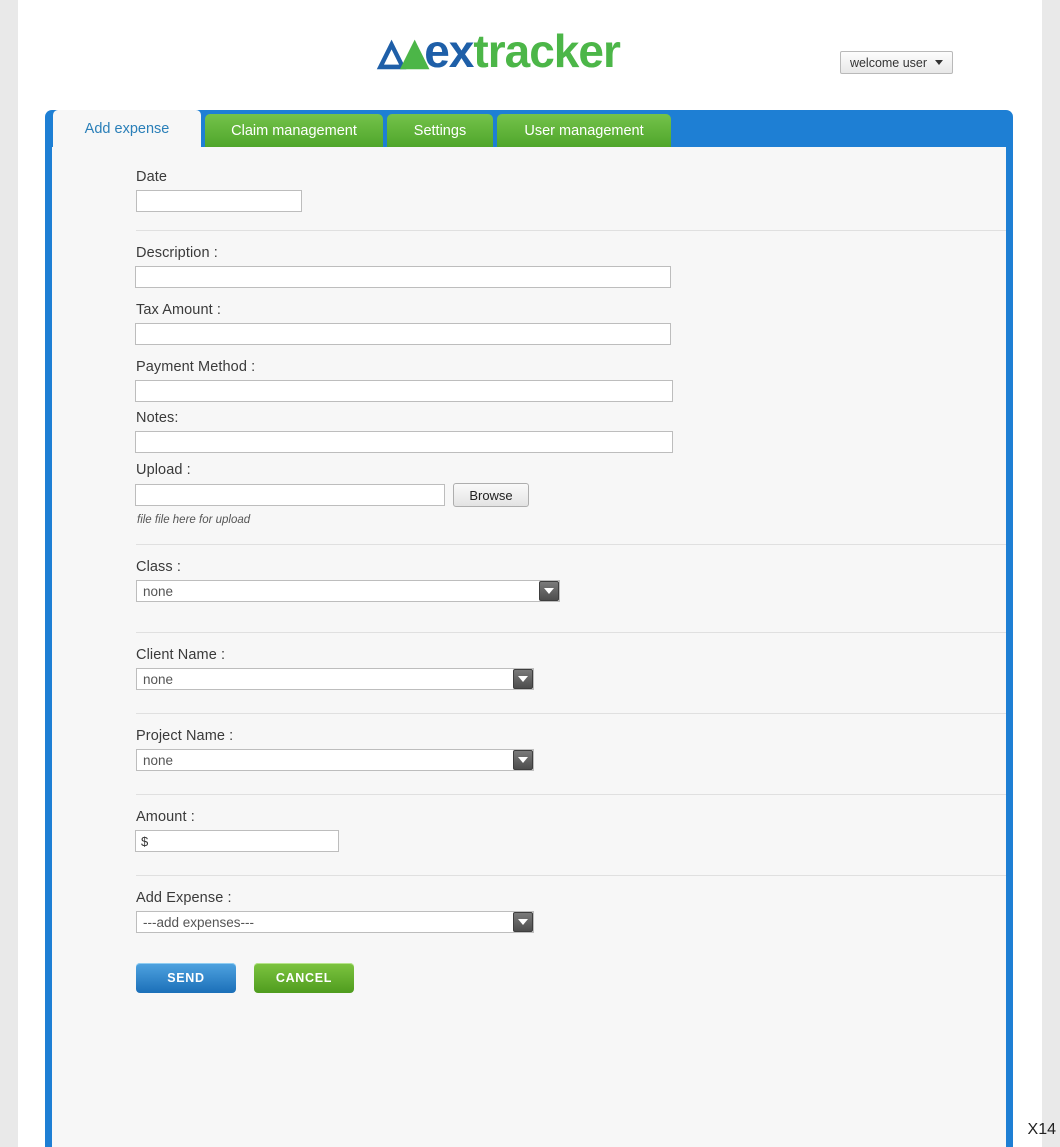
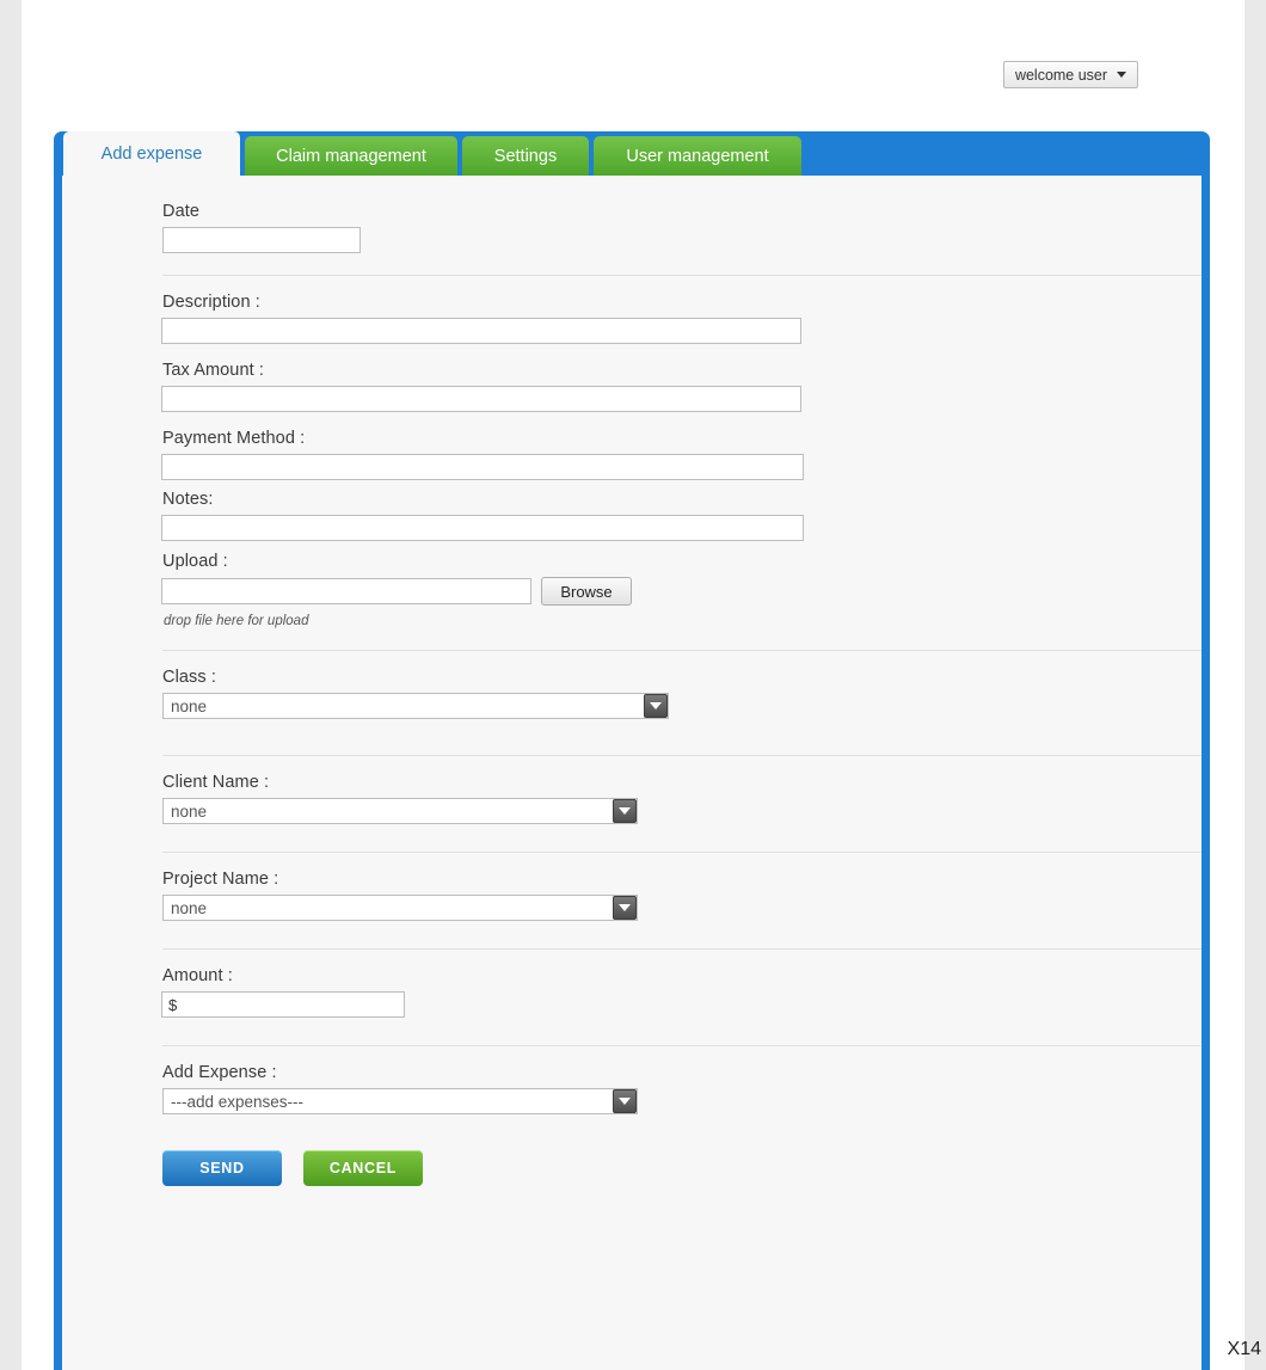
- ▵▴extracker
  welcome user
  Add expense
  Claim management
  Settings
  User management
  Date
  Description :
  Tax Amount :
  Payment Method :
  Notes:
  Upload :
  Browse
- file file here for upload
+ drop file here for upload
  Class :
  none
  Client Name :
  none
  Project Name :
  none
  Amount :
  $
  Add Expense :
  ---add expenses---
  SEND
  CANCEL
  X14
